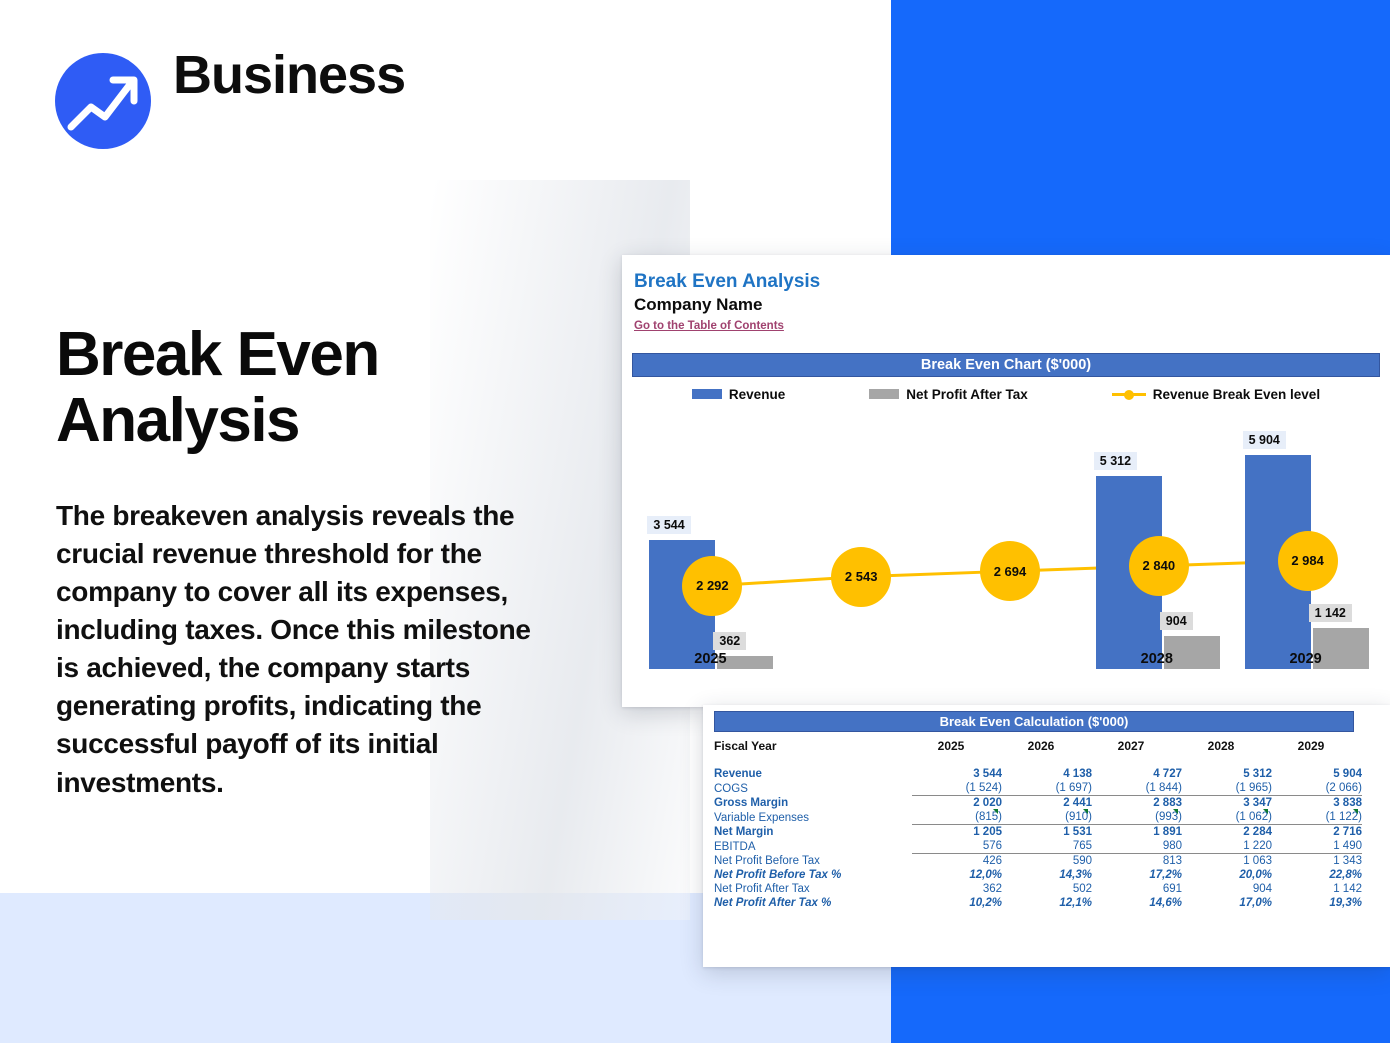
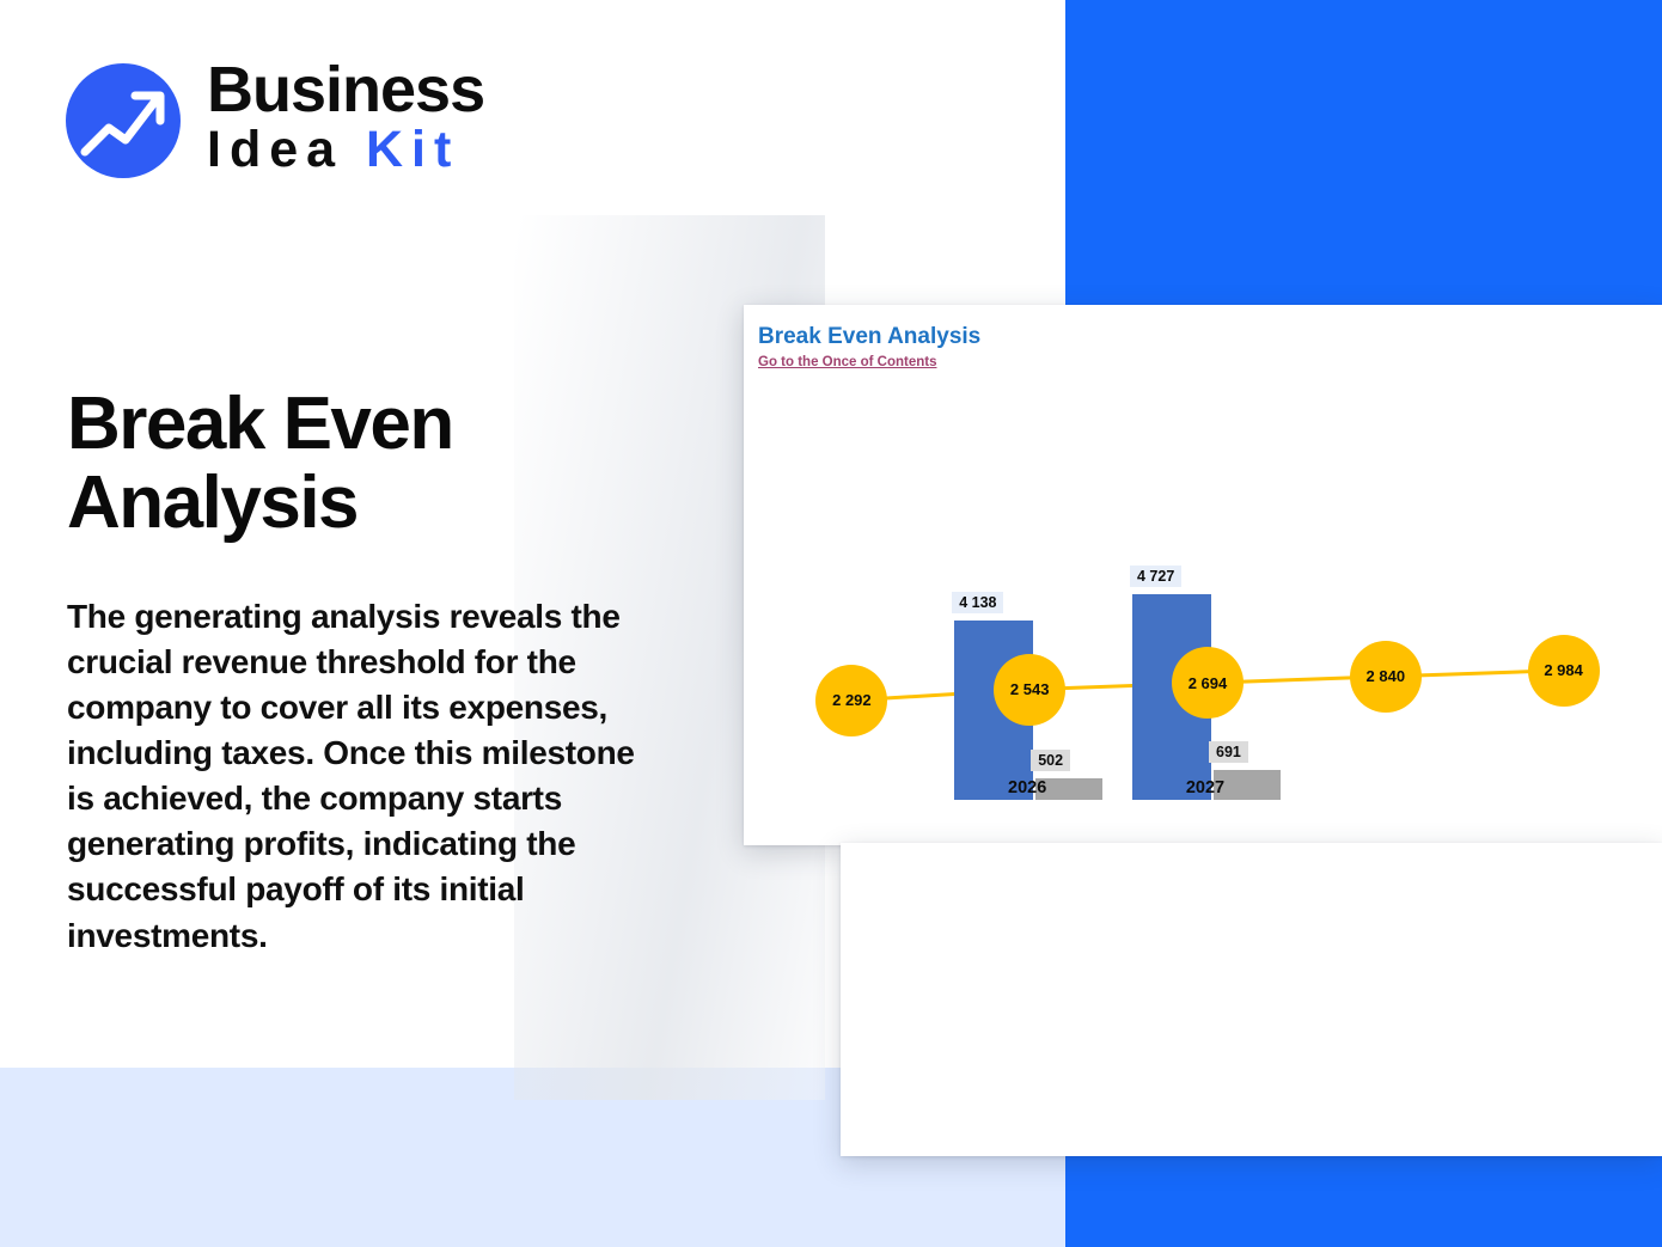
  Business
+ Idea Kit
  Break Even Analysis
- The breakeven analysis reveals the crucial revenue threshold for the company to cover all its expenses, including taxes. Once this milestone is achieved, the company starts generating profits, indicating the successful payoff of its initial investments.
+ The generating analysis reveals the crucial revenue threshold for the company to cover all its expenses, including taxes. Once this milestone is achieved, the company starts generating profits, indicating the successful payoff of its initial investments.
  Break Even Analysis
- Company Name
- Go to the Table of Contents
+ Go to the Once of Contents
- Break Even Chart ($'000)
- Revenue
- Net Profit After Tax
- Revenue Break Even level
- 3 544
- 362
- 2025
  2 292
+ 4 138
+ 502
+ 2026
  2 543
+ 4 727
+ 691
+ 2027
  2 694
- 5 312
- 904
- 2028
  2 840
- 5 904
- 1 142
- 2029
  2 984
- Break Even Calculation ($'000)
- Fiscal Year	2025	2026	2027	2028	2029
- Revenue	3 544	4 138	4 727	5 312	5 904
- COGS	(1 524)	(1 697)	(1 844)	(1 965)	(2 066)
- Gross Margin	2 020	2 441	2 883	3 347	3 838
- Variable Expenses	(815)	(910)	(993)	(1 062)	(1 122)
- Net Margin	1 205	1 531	1 891	2 284	2 716
- EBITDA	576	765	980	1 220	1 490
- Net Profit Before Tax	426	590	813	1 063	1 343
- Net Profit Before Tax %	12,0%	14,3%	17,2%	20,0%	22,8%
- Net Profit After Tax	362	502	691	904	1 142
- Net Profit After Tax %	10,2%	12,1%	14,6%	17,0%	19,3%
